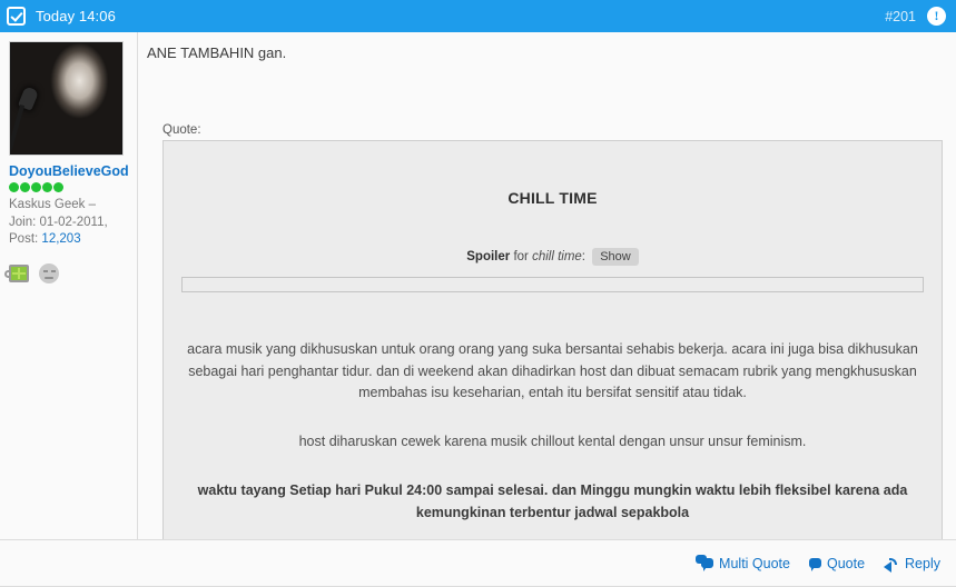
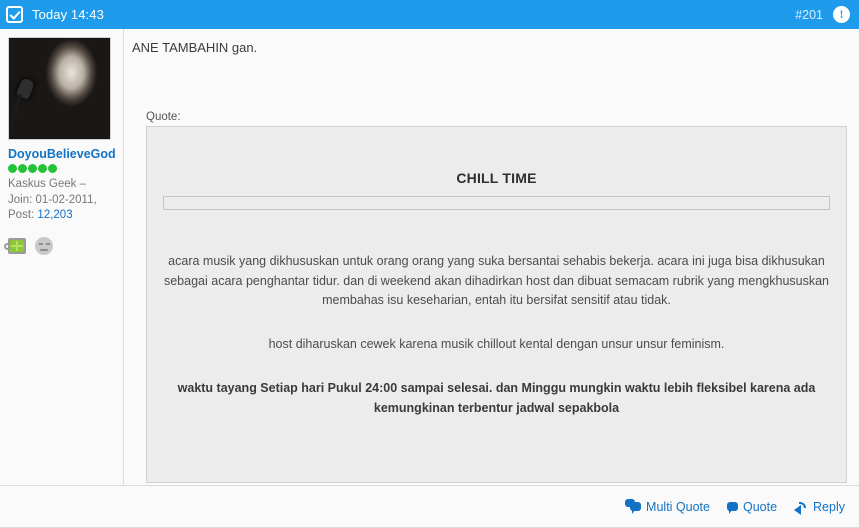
- Today 14:06
+ Today 14:43
  #201
  !
  DoyouBelieveGod
  Kaskus Geek –
  Join: 01-02-2011,
  Post: 12,203
  ANE TAMBAHIN gan.
  Quote:
  CHILL TIME
- Spoiler for chill time: Show
- acara musik yang dikhususkan untuk orang orang yang suka bersantai sehabis bekerja. acara ini juga bisa dikhusukan sebagai hari penghantar tidur. dan di weekend akan dihadirkan host dan dibuat semacam rubrik yang mengkhususkan membahas isu keseharian, entah itu bersifat sensitif atau tidak.
+ acara musik yang dikhususkan untuk orang orang yang suka bersantai sehabis bekerja. acara ini juga bisa dikhusukan sebagai acara penghantar tidur. dan di weekend akan dihadirkan host dan dibuat semacam rubrik yang mengkhususkan membahas isu keseharian, entah itu bersifat sensitif atau tidak.
  host diharuskan cewek karena musik chillout kental dengan unsur unsur feminism.
  waktu tayang Setiap hari Pukul 24:00 sampai selesai. dan Minggu mungkin waktu lebih fleksibel karena ada kemungkinan terbentur jadwal sepakbola
  Multi Quote
  Quote
  Reply
